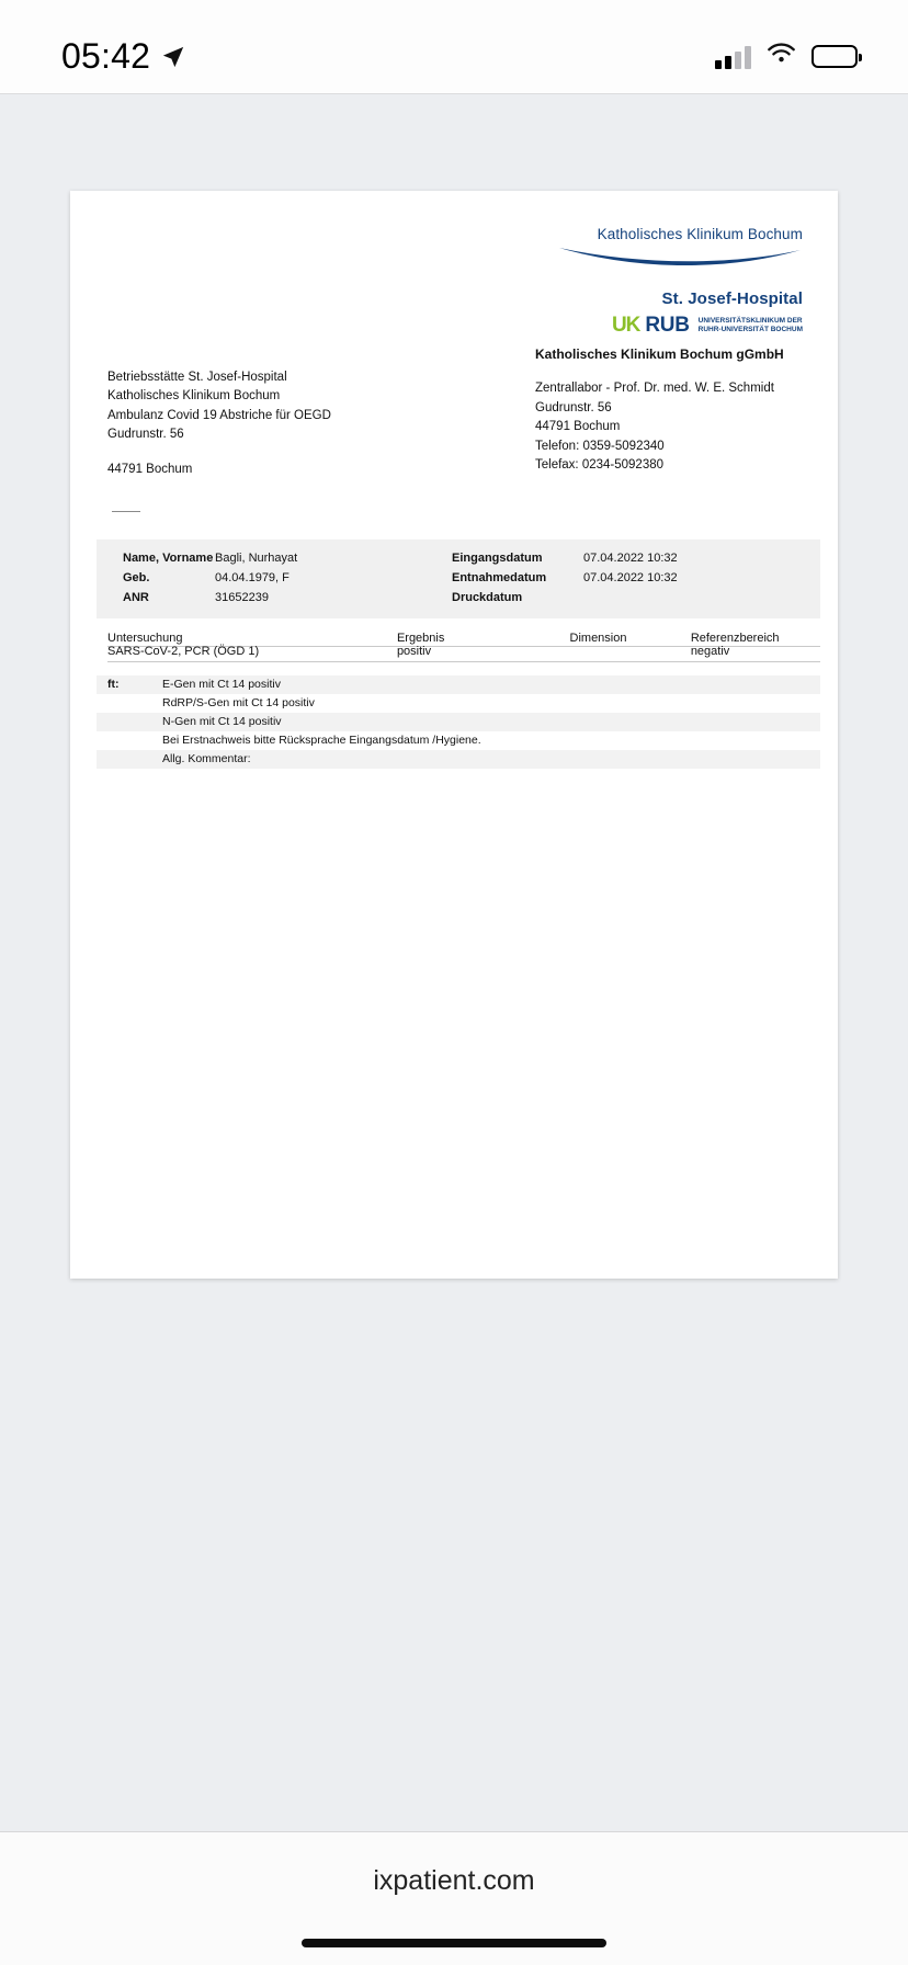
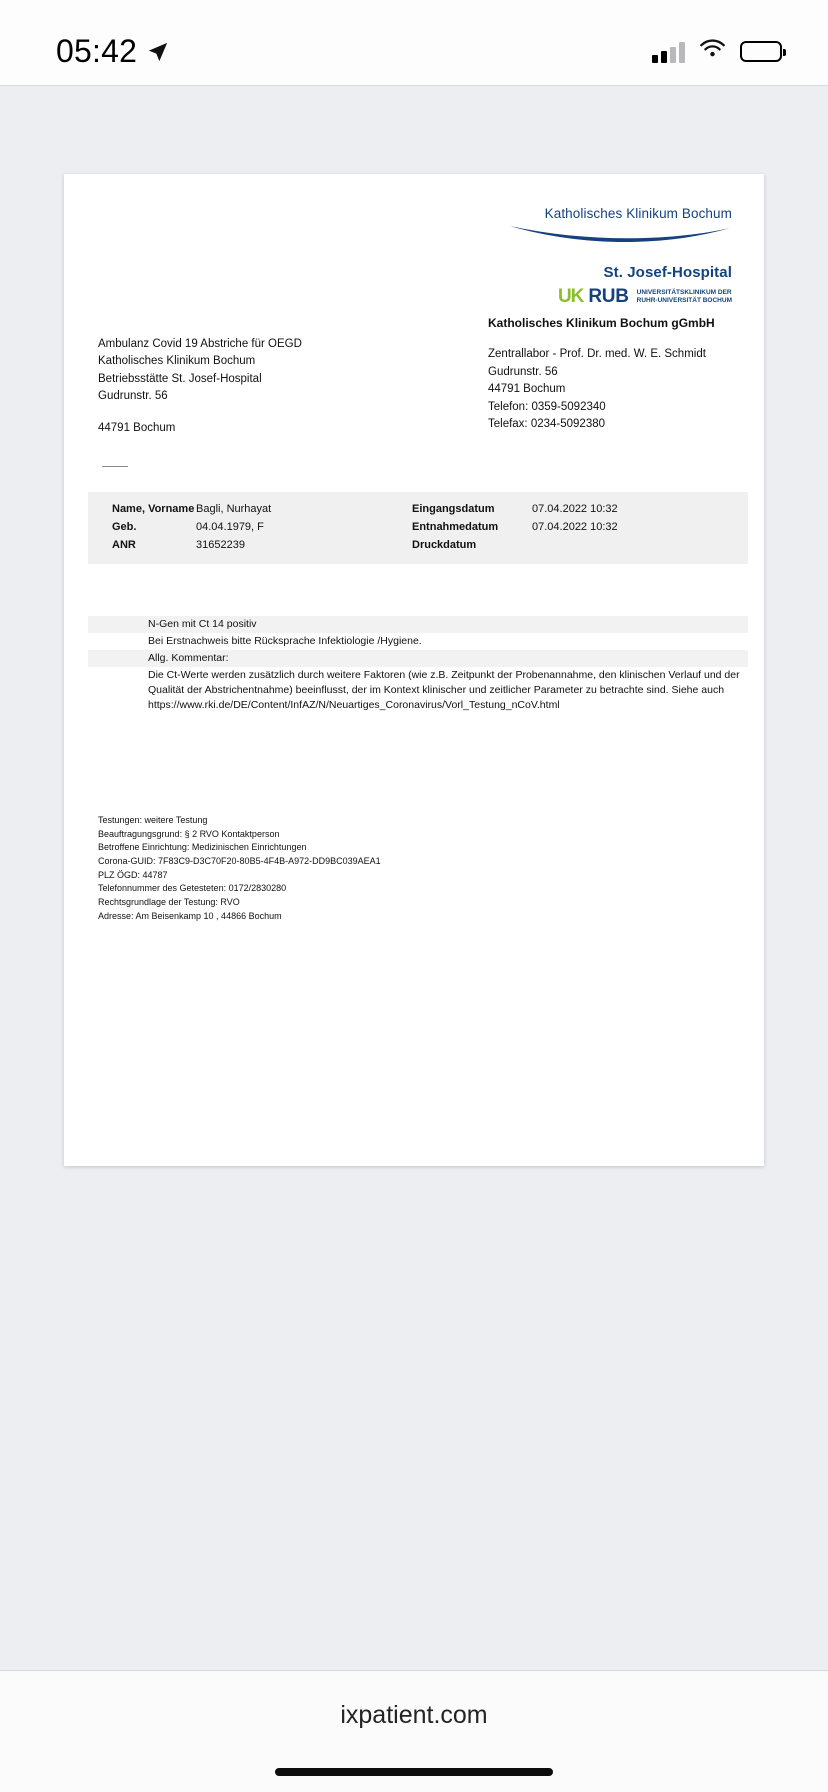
  05:42
  Katholisches Klinikum Bochum
  St. Josef-Hospital
  UK
  RUB
- Betriebsstätte St. Josef-Hospital
+ Ambulanz Covid 19 Abstriche für OEGD
  Katholisches Klinikum Bochum
- Ambulanz Covid 19 Abstriche für OEGD
+ Betriebsstätte St. Josef-Hospital
  Gudrunstr. 56
  44791 Bochum
  Katholisches Klinikum Bochum gGmbH
  Zentrallabor - Prof. Dr. med. W. E. Schmidt
  Gudrunstr. 56
  44791 Bochum
  Telefon: 0359-5092340
  Telefax: 0234-5092380
  Name, Vorname
  Geb.
  ANR
  Bagli, Nurhayat
  04.04.1979, F
  31652239
  Eingangsdatum
  Entnahmedatum
  Druckdatum
  07.04.2022 10:32
  07.04.2022 10:32
- Untersuchung
- Ergebnis
- Dimension
- Referenzbereich
- SARS-CoV-2, PCR (ÖGD 1)
- positiv
- negativ
- ft:
- E-Gen mit Ct 14 positiv
- RdRP/S-Gen mit Ct 14 positiv
  N-Gen mit Ct 14 positiv
- Bei Erstnachweis bitte Rücksprache Eingangsdatum /Hygiene.
+ Bei Erstnachweis bitte Rücksprache Infektiologie /Hygiene.
  Allg. Kommentar:
+ Die Ct-Werte werden zusätzlich durch weitere Faktoren (wie z.B. Zeitpunkt der Probenannahme, den klinischen Verlauf und der Qualität der Abstrichentnahme) beeinflusst, der im Kontext klinischer und zeitlicher Parameter zu betrachte sind. Siehe auch https://www.rki.de/DE/Content/InfAZ/N/Neuartiges_Coronavirus/Vorl_Testung_nCoV.html
+ Testungen: weitere Testung
+ Beauftragungsgrund: § 2 RVO Kontaktperson
+ Betroffene Einrichtung: Medizinischen Einrichtungen
+ Corona-GUID: 7F83C9-D3C70F20-80B5-4F4B-A972-DD9BC039AEA1
+ PLZ ÖGD: 44787
+ Telefonnummer des Getesteten: 0172/2830280
+ Rechtsgrundlage der Testung: RVO
+ Adresse: Am Beisenkamp 10 , 44866 Bochum
  ixpatient.com
